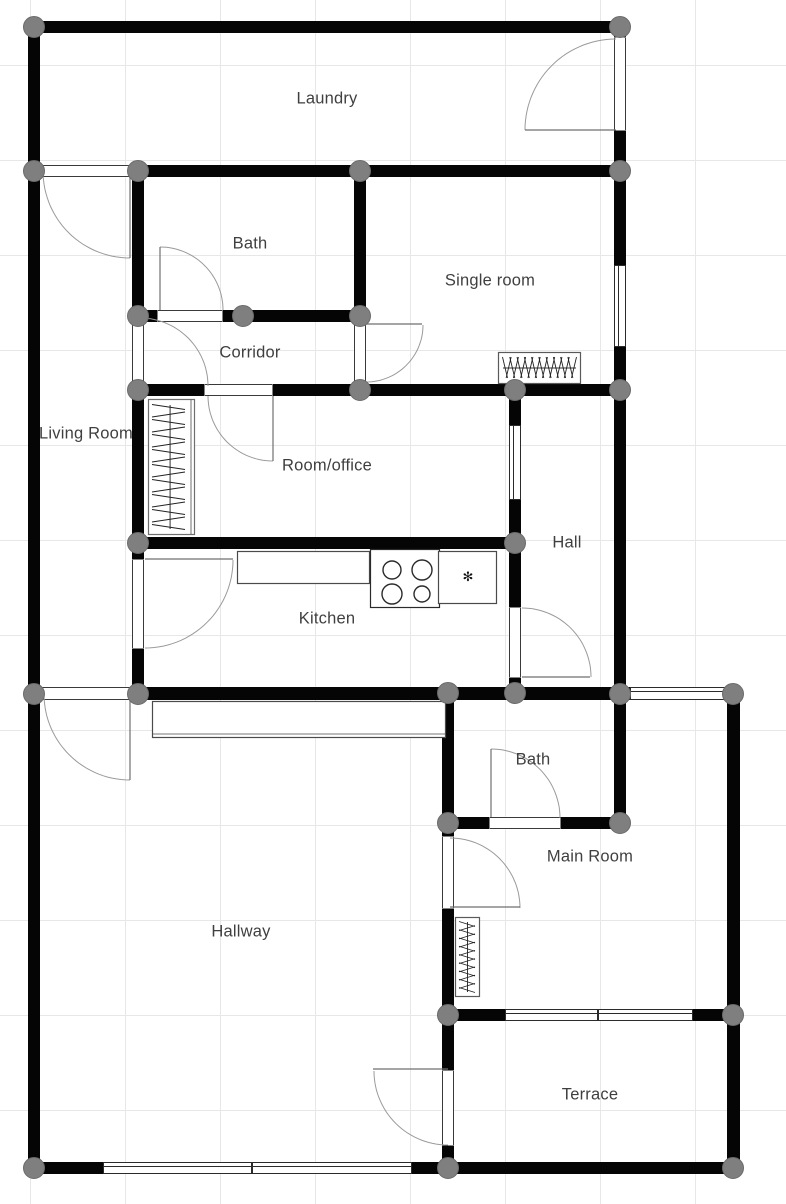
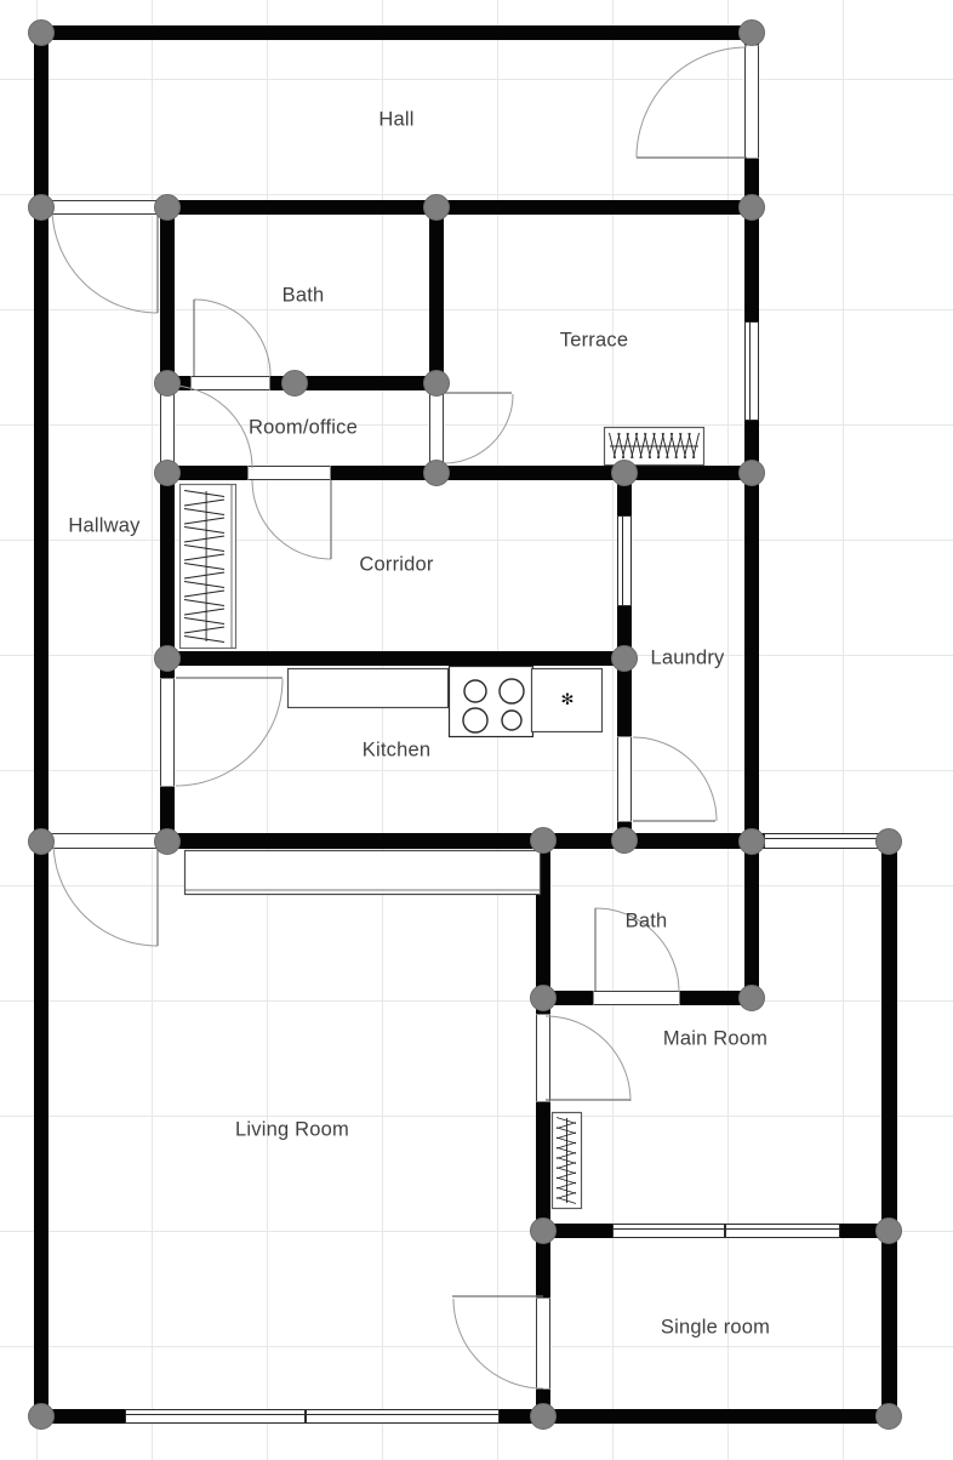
  ✻
- Laundry
+ Hall
  Bath
- Single room
+ Terrace
- Corridor
+ Room/office
- Living Room
+ Hallway
- Room/office
+ Corridor
- Hall
+ Laundry
  Kitchen
  Bath
  Main Room
- Hallway
+ Living Room
- Terrace
+ Single room
